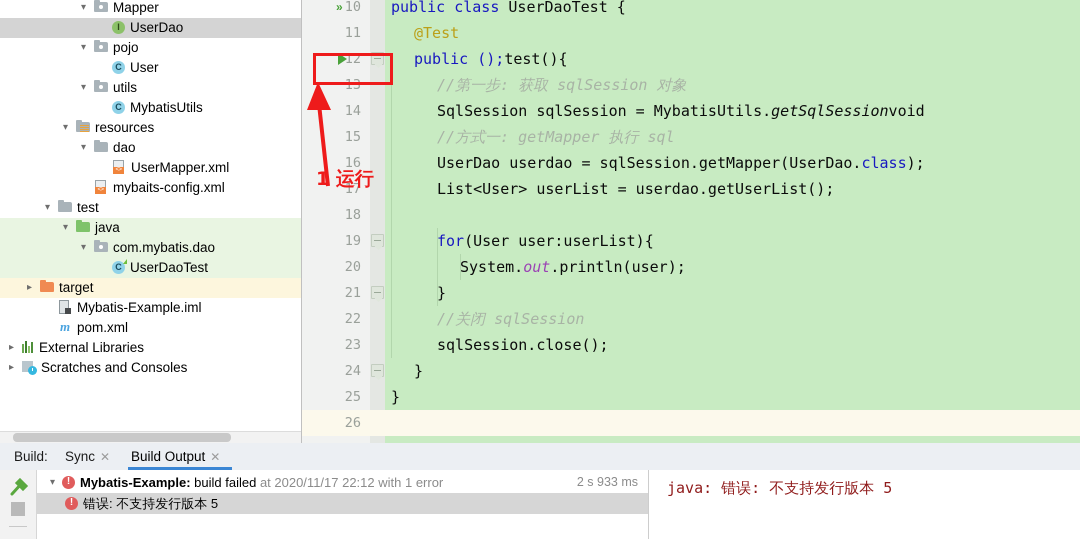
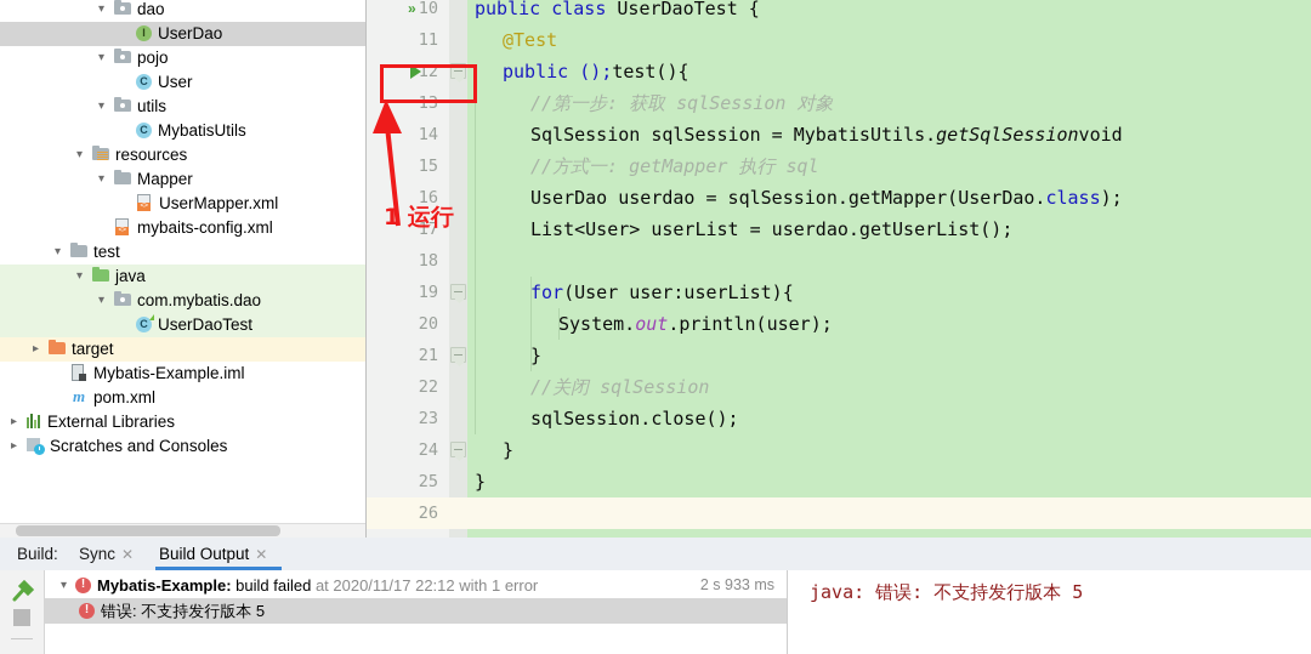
- ▾ Mapper
+ ▾ dao
  I
  UserDao
  ▾ pojo
  C
  User
  ▾ utils
  C
  MybatisUtils
  ▾ resources
- ▾ dao
+ ▾ Mapper
  UserMapper.xml
  mybaits-config.xml
  ▾ test
  ▾ java
  ▾ com.mybatis.dao
  C
  UserDaoTest
  ▸ target
  Mybatis-Example.iml
  m
  pom.xml
  ▸ External Libraries
  ▸ Scratches and Consoles
  public class UserDaoTest {
  @Test
  public ();test(){
  //第一步: 获取 sqlSession 对象
  SqlSession sqlSession = MybatisUtils.getSqlSessionvoid
  //方式一: getMapper 执行 sql
  UserDao userdao = sqlSession.getMapper(UserDao.class);
  List<User> userList = userdao.getUserList();
  for(User user:userList){
  System.out.println(user);
  }
  //关闭 sqlSession
  sqlSession.close();
  }
  }
  10
  11
  12
  13
  14
  15
  16
  17
  18
  19
  20
  21
  22
  23
  24
  25
  26
  »
  1 运行
  Build:
  Sync ✕
  Build Output ✕
  ▾ Mybatis-Example: build failed at 2020/11/17 22:12 with 1 error
  2 s 933 ms
  错误: 不支持发行版本 5
  java: 错误: 不支持发行版本 5
